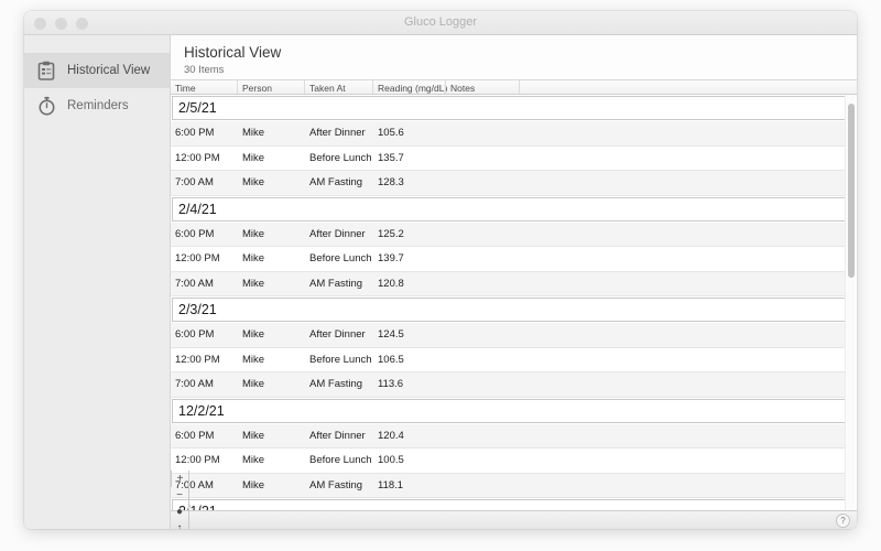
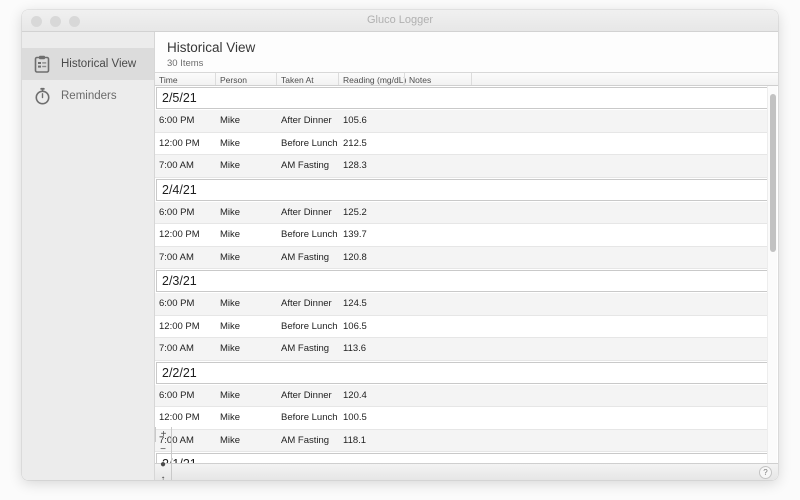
  Gluco Logger
  Historical View
  Reminders
  Historical View
  30 Items
  Time
  Person
  Taken At
  Reading (mg/dL
  Notes
  2/5/21
  6:00 PM
  Mike
  After Dinner
  105.6
  12:00 PM
  Mike
  Before Lunch
- 135.7
+ 212.5
  7:00 AM
  Mike
  AM Fasting
  128.3
  2/4/21
  6:00 PM
  Mike
  After Dinner
  125.2
  12:00 PM
  Mike
  Before Lunch
  139.7
  7:00 AM
  Mike
  AM Fasting
  120.8
  2/3/21
  6:00 PM
  Mike
  After Dinner
  124.5
  12:00 PM
  Mike
  Before Lunch
  106.5
  7:00 AM
  Mike
  AM Fasting
  113.6
- 12/2/21
+ 2/2/21
  6:00 PM
  Mike
  After Dinner
  120.4
  12:00 PM
  Mike
  Before Lunch
  100.5
  7:00 AM
  Mike
  AM Fasting
  118.1
  +
  −
  ●
  ↑
  ?
